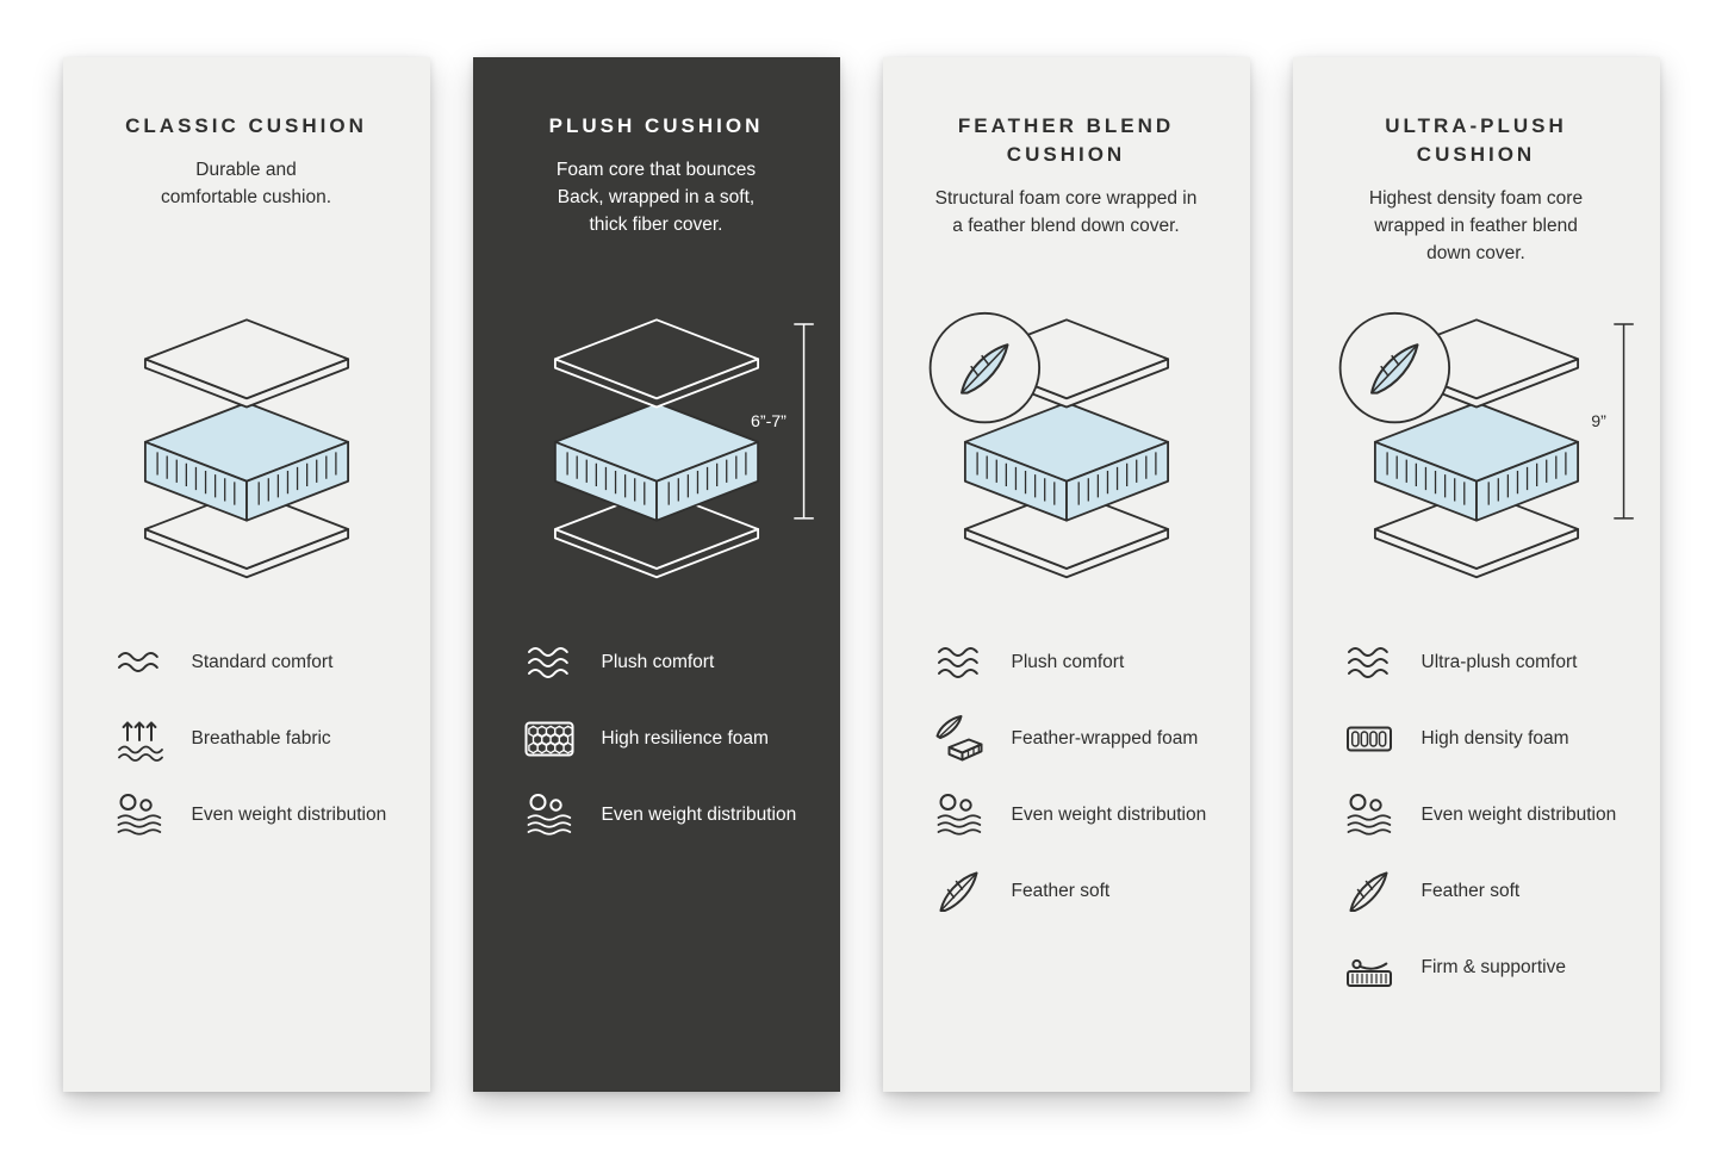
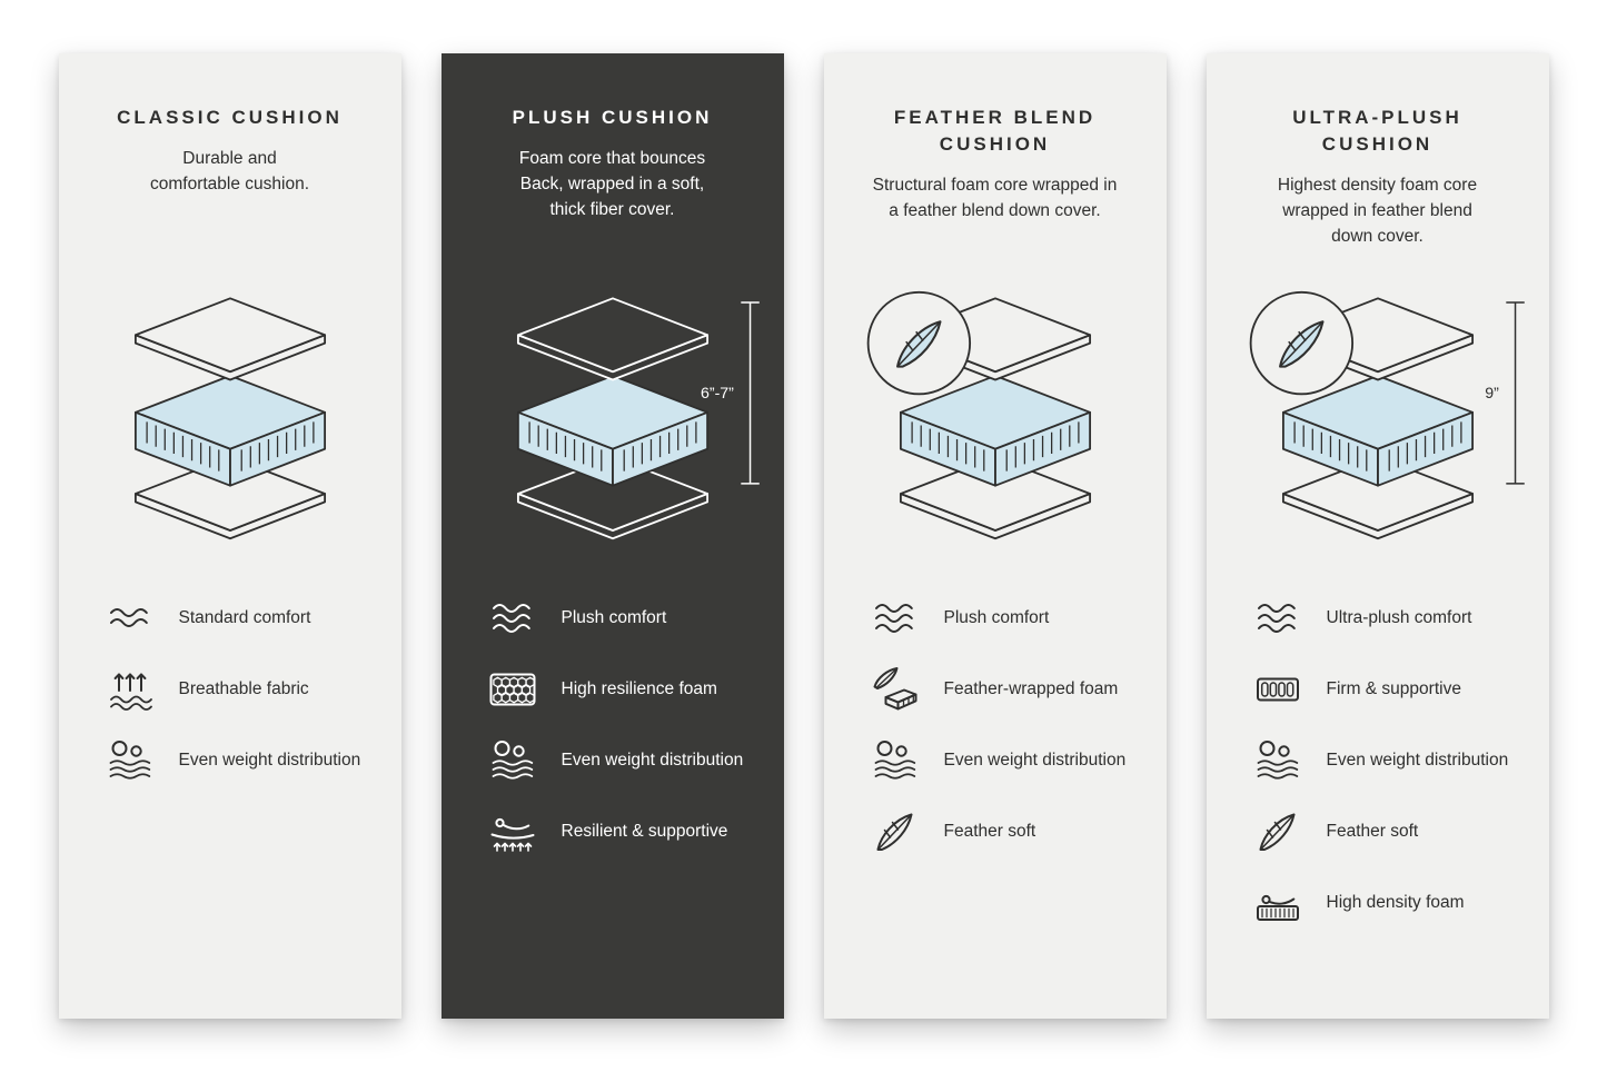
  CLASSIC CUSHION
  Durable and
  comfortable cushion.
  Standard comfort
  Breathable fabric
  Even weight distribution
  PLUSH CUSHION
  Foam core that bounces
  Back, wrapped in a soft,
  thick fiber cover.
  6”-7”
  Plush comfort
  High resilience foam
  Even weight distribution
+ Resilient & supportive
  FEATHER BLEND
  CUSHION
  Structural foam core wrapped in
  a feather blend down cover.
  Plush comfort
  Feather-wrapped foam
  Even weight distribution
  Feather soft
  ULTRA-PLUSH
  CUSHION
  Highest density foam core
  wrapped in feather blend
  down cover.
  9”
  Ultra-plush comfort
- High density foam
+ Firm & supportive
  Even weight distribution
  Feather soft
- Firm & supportive
+ High density foam
